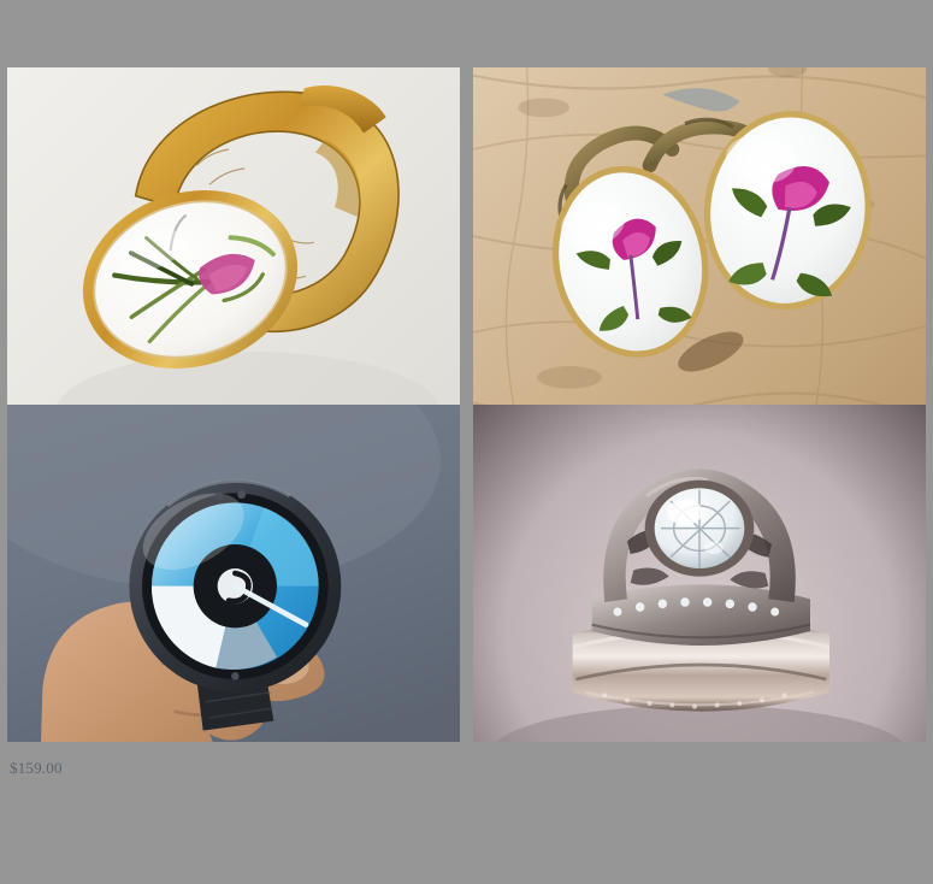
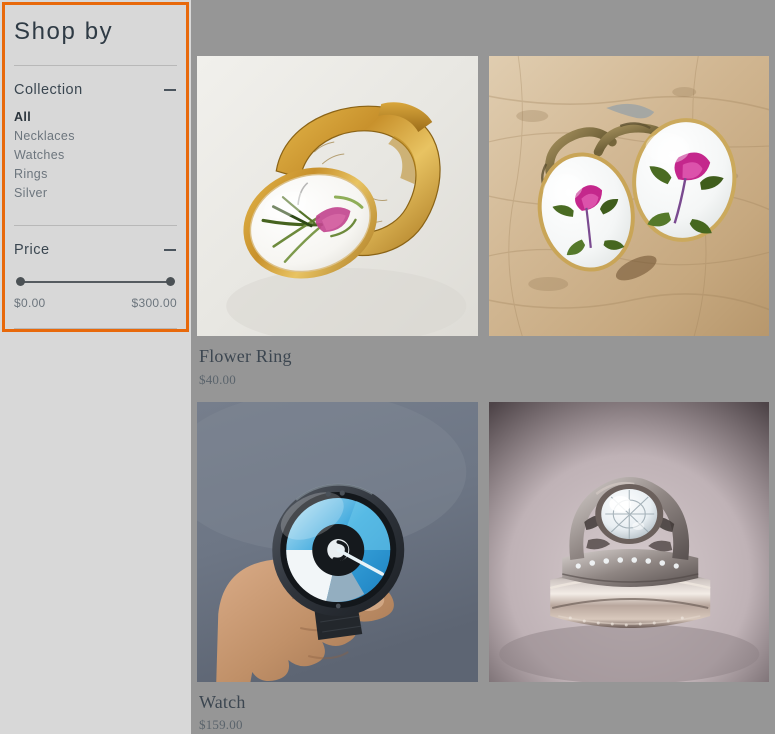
+ Shop by
+ Collection
+ All
+ Necklaces
+ Watches
+ Rings
+ Silver
+ Price
+ $0.00
+ $300.00
+ Flower Ring
+ $40.00
+ Watch
  $159.00
